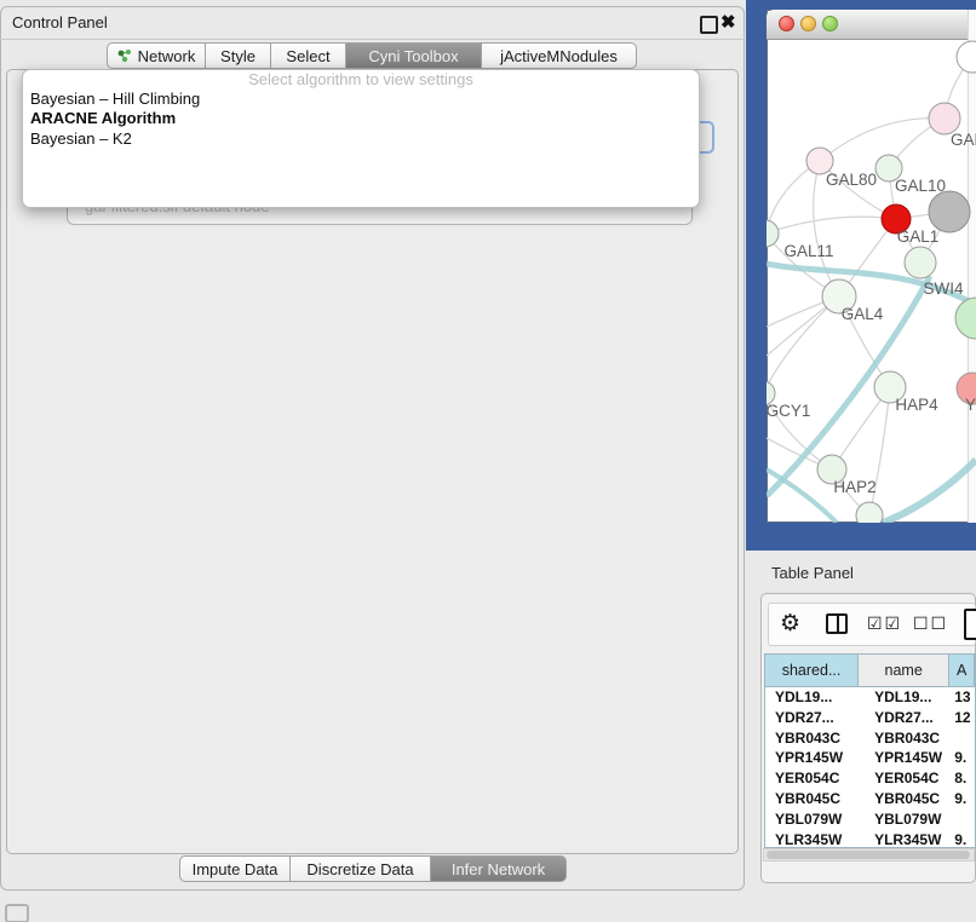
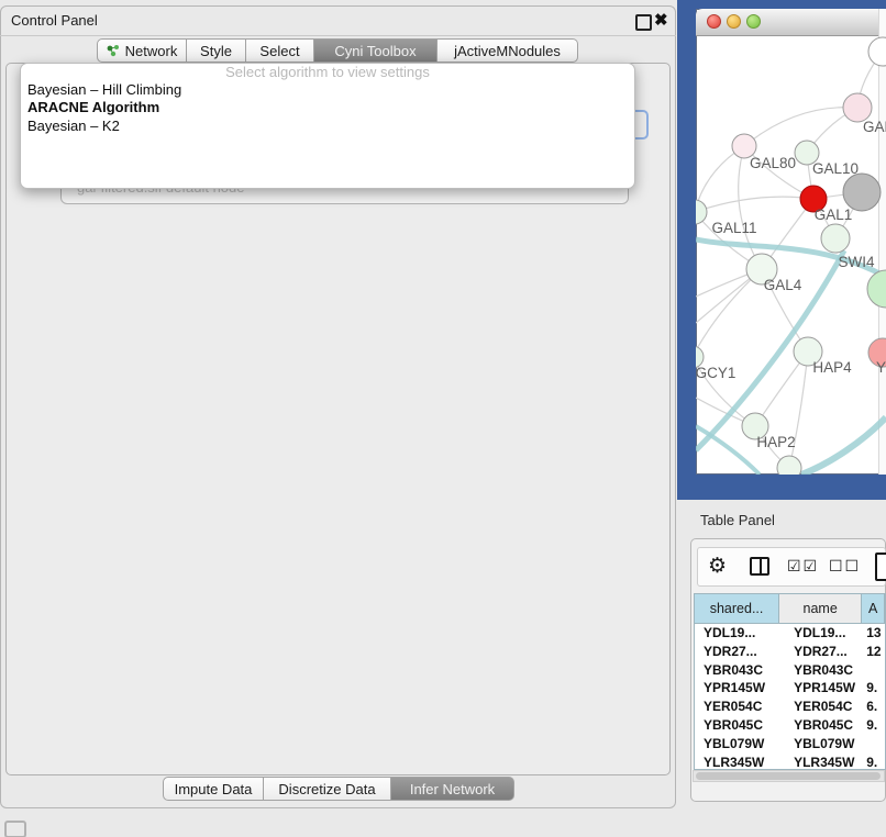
  Control Panel
  ✖
  Network
  Style
  Select
  Cyni Toolbox
  jActiveMNodules
  Select algorithm to view settings
  Bayesian – Hill Climbing
  ARACNE Algorithm
  Bayesian – K2
  Impute Data
  Discretize Data
  Infer Network
  GAL80
  GAL10
  GAL1
  GAL11
  SWI4
  GAL4
  GCY1
  HAP4
  Y
  HAP2
  Table Panel
  ⚙
  ☑☑
  ☐☐
  shared...
  name
  A
  YDL19...
  YDL19...
  13
  YDR27...
  YDR27...
  12
  YBR043C
  YBR043C
  YPR145W
  YPR145W
  9.
  YER054C
  YER054C
- 8.
+ 6.
  YBR045C
  YBR045C
  9.
  YBL079W
  YBL079W
  YLR345W
  YLR345W
  9.
